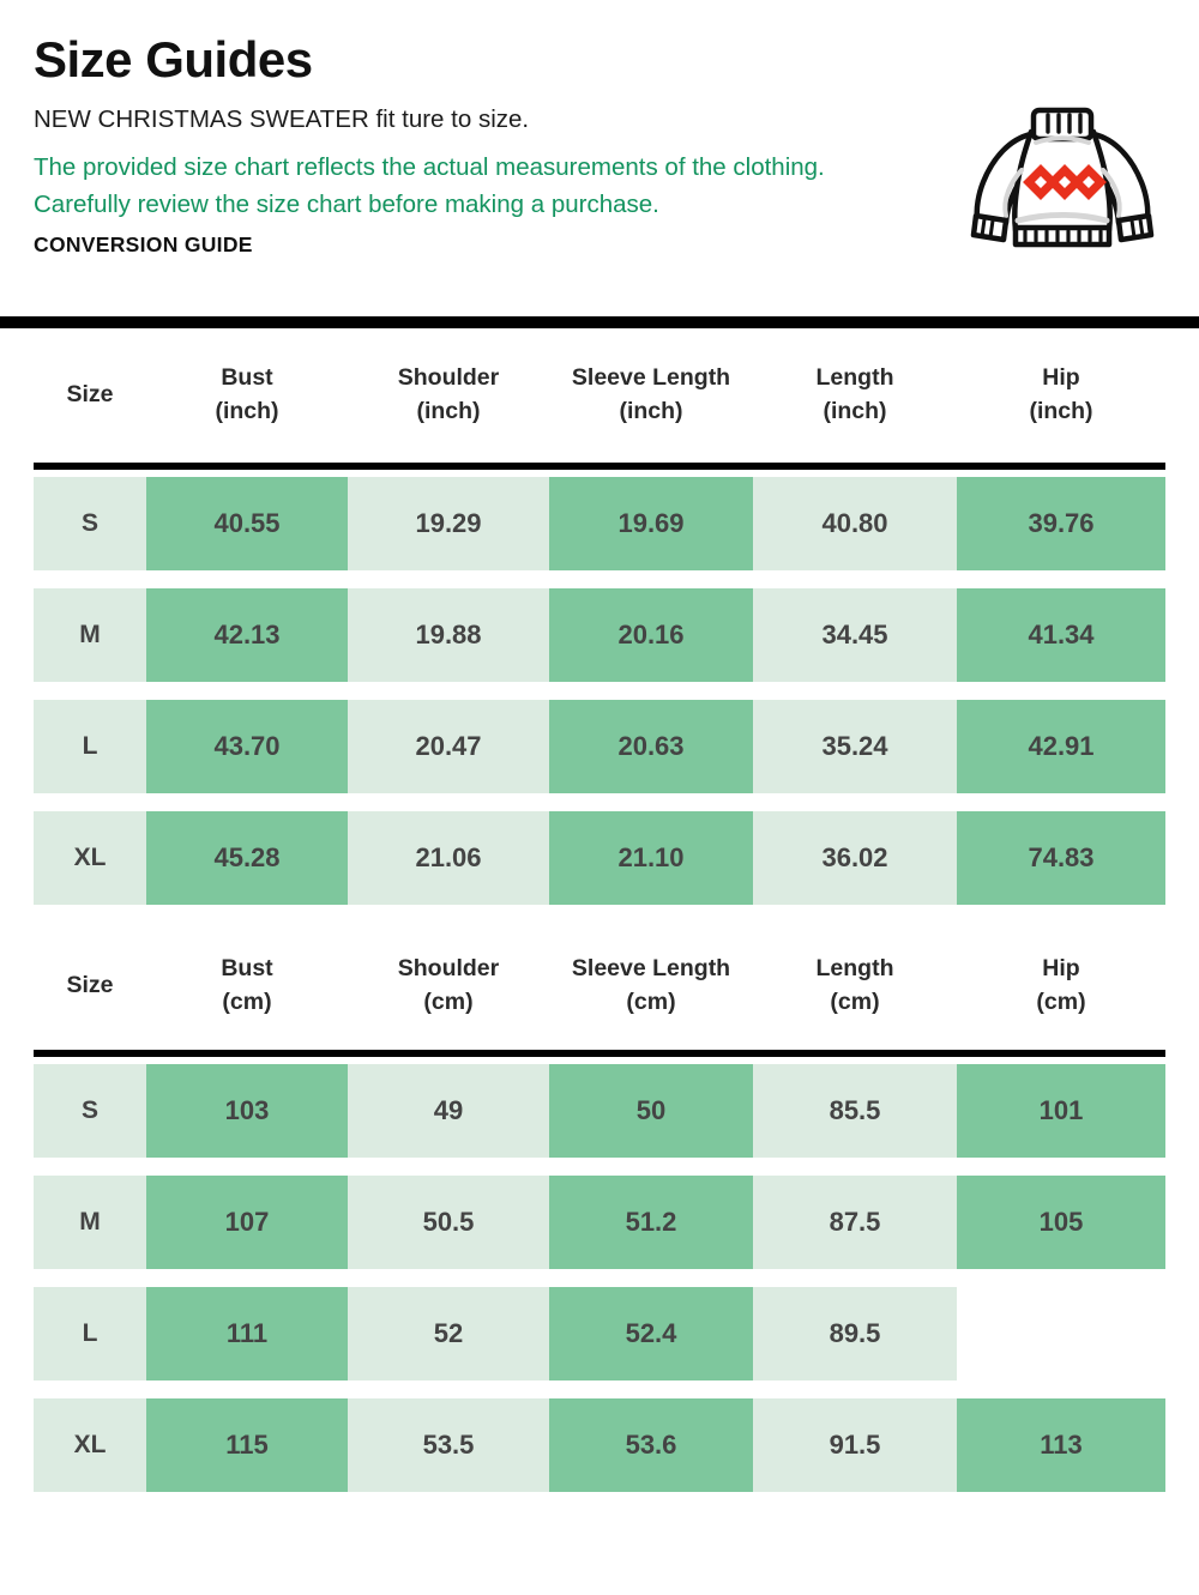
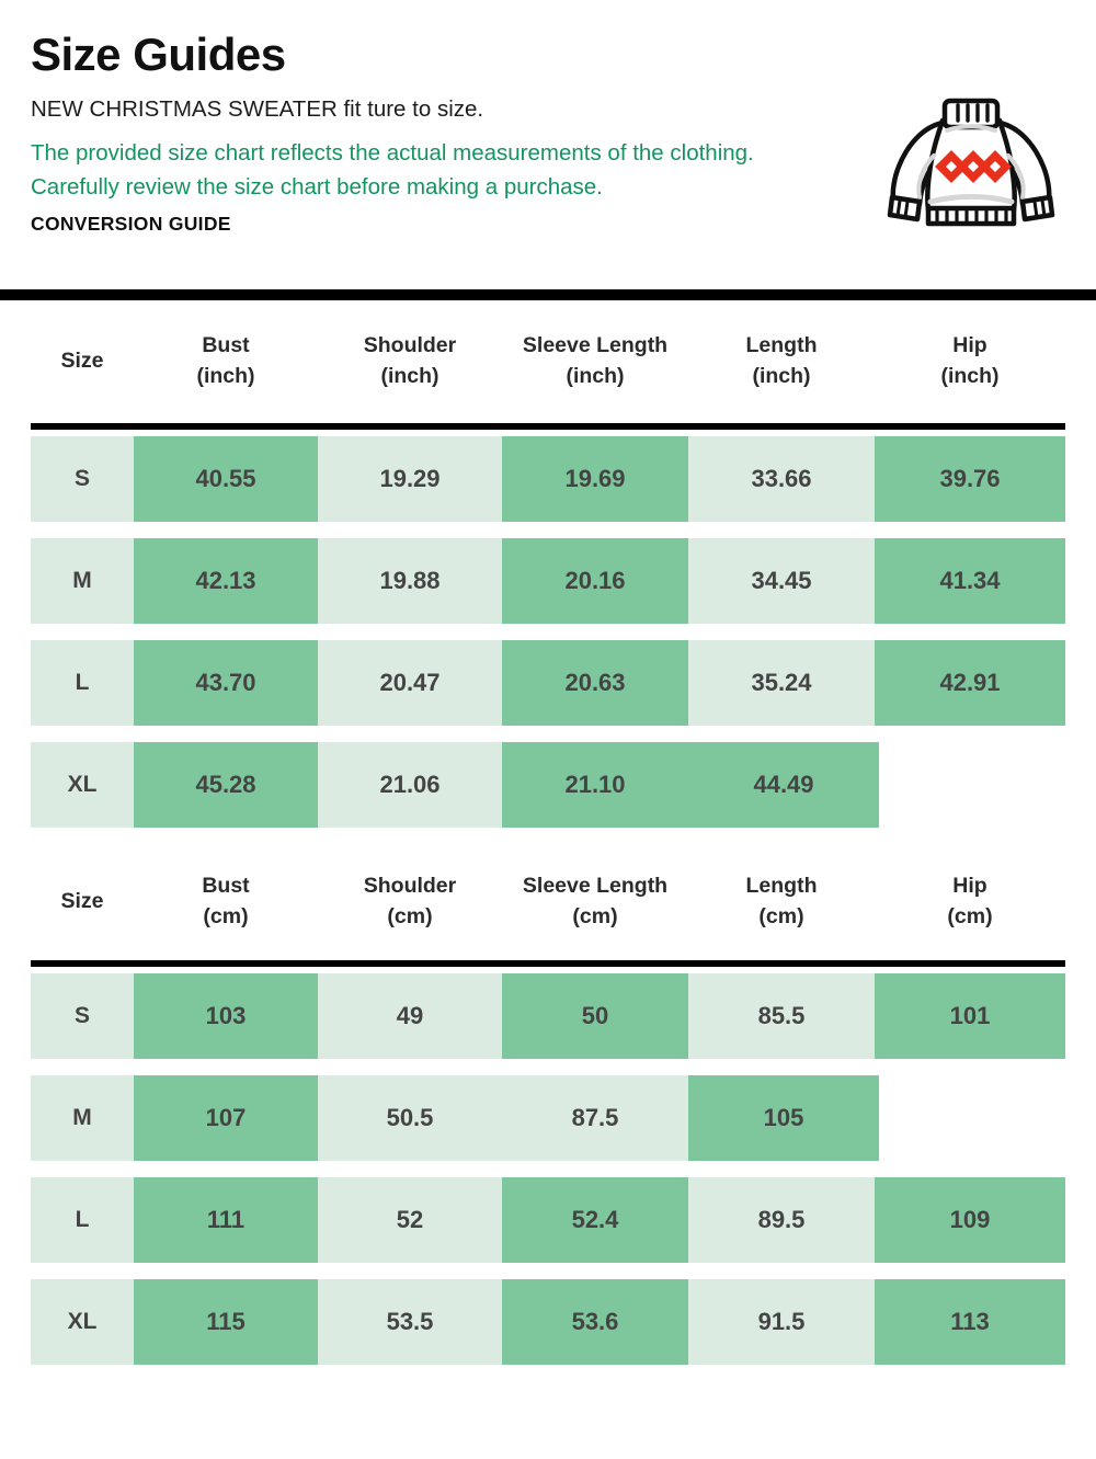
  Size Guides
  NEW CHRISTMAS SWEATER fit ture to size.
  The provided size chart reflects the actual measurements of the clothing. Carefully review the size chart before making a purchase.
  CONVERSION GUIDE
  Size
  Bust
  (inch)
  Shoulder
  (inch)
  Sleeve Length
  (inch)
  Length
  (inch)
  Hip
  (inch)
  S
  40.55
  19.29
  19.69
- 40.80
+ 33.66
  39.76
  M
  42.13
  19.88
  20.16
  34.45
  41.34
  L
  43.70
  20.47
  20.63
  35.24
  42.91
  XL
  45.28
  21.06
  21.10
- 36.02
- 74.83
+ 44.49
  Size
  Bust
  (cm)
  Shoulder
  (cm)
  Sleeve Length
  (cm)
  Length
  (cm)
  Hip
  (cm)
  S
  103
  49
  50
  85.5
  101
  M
  107
  50.5
- 51.2
  87.5
  105
  L
  111
  52
  52.4
  89.5
+ 109
  XL
  115
  53.5
  53.6
  91.5
  113
